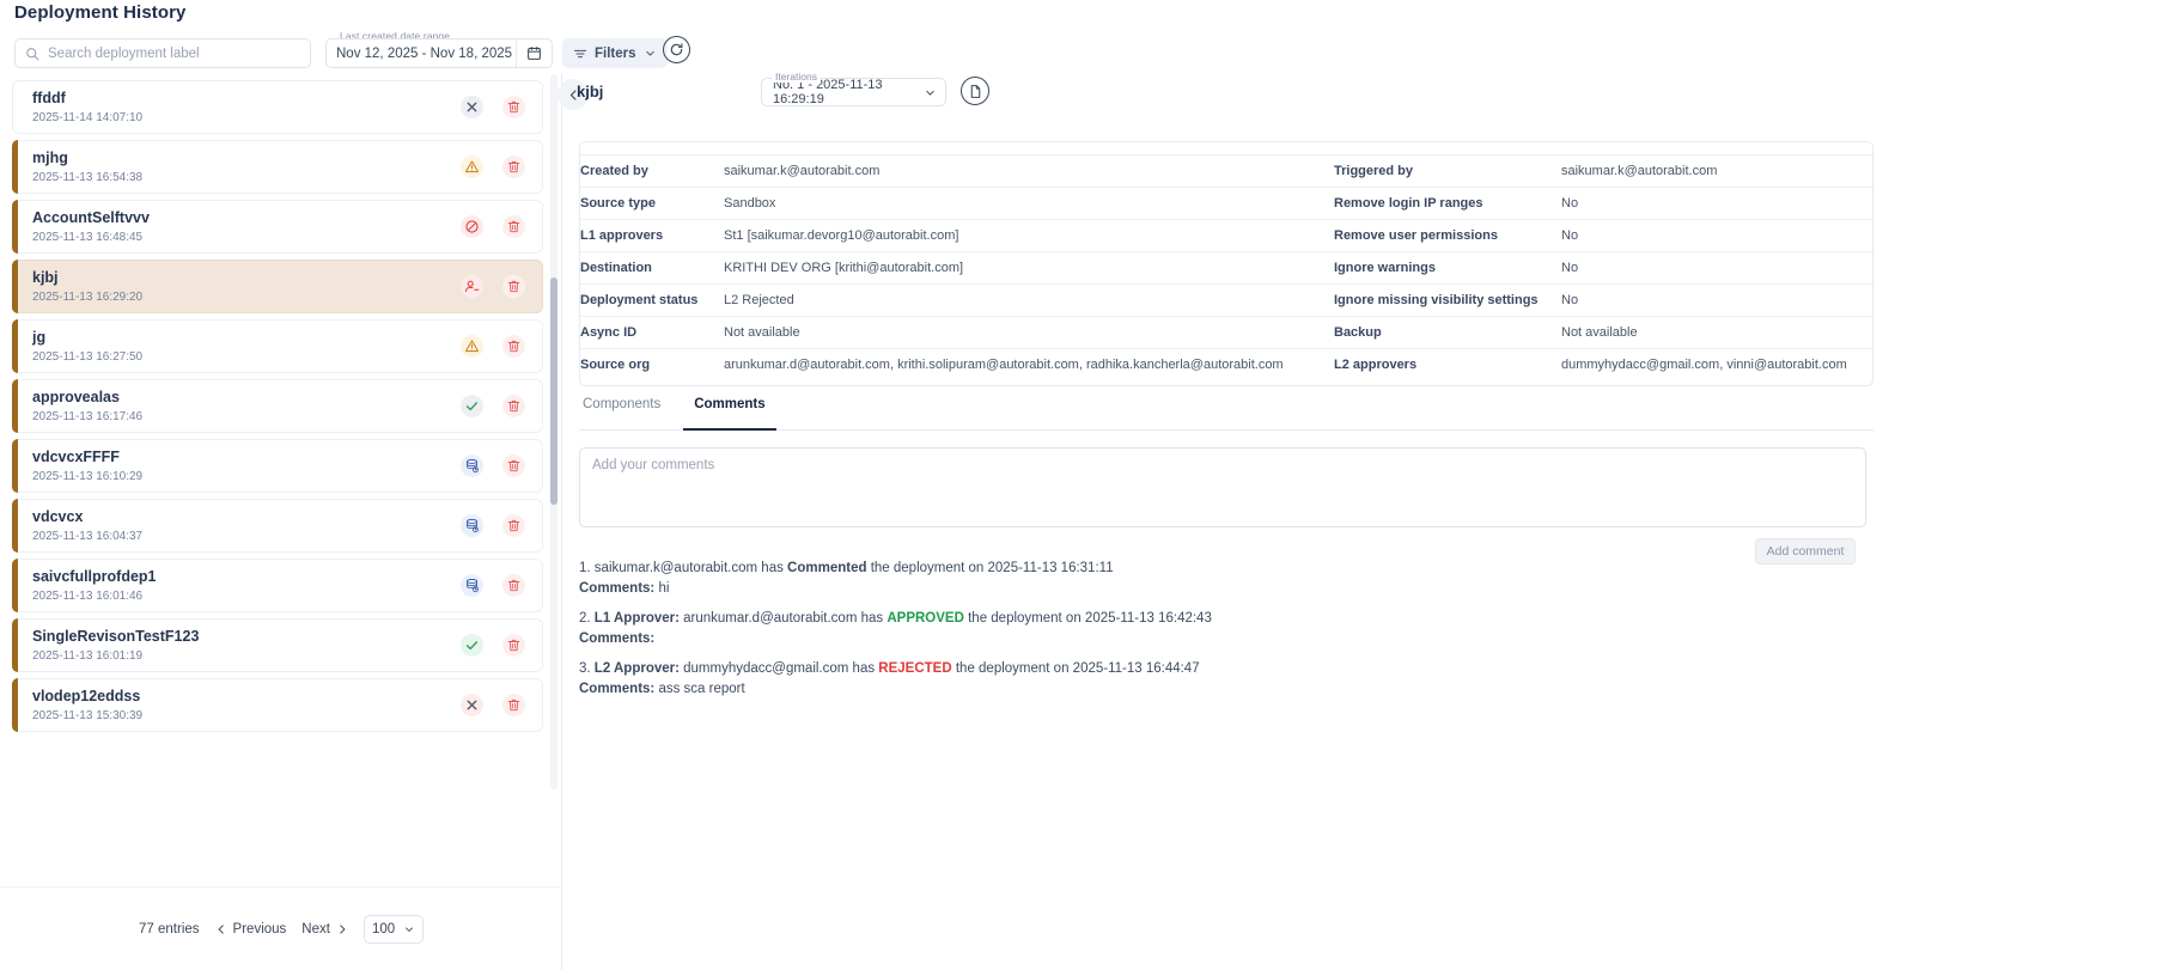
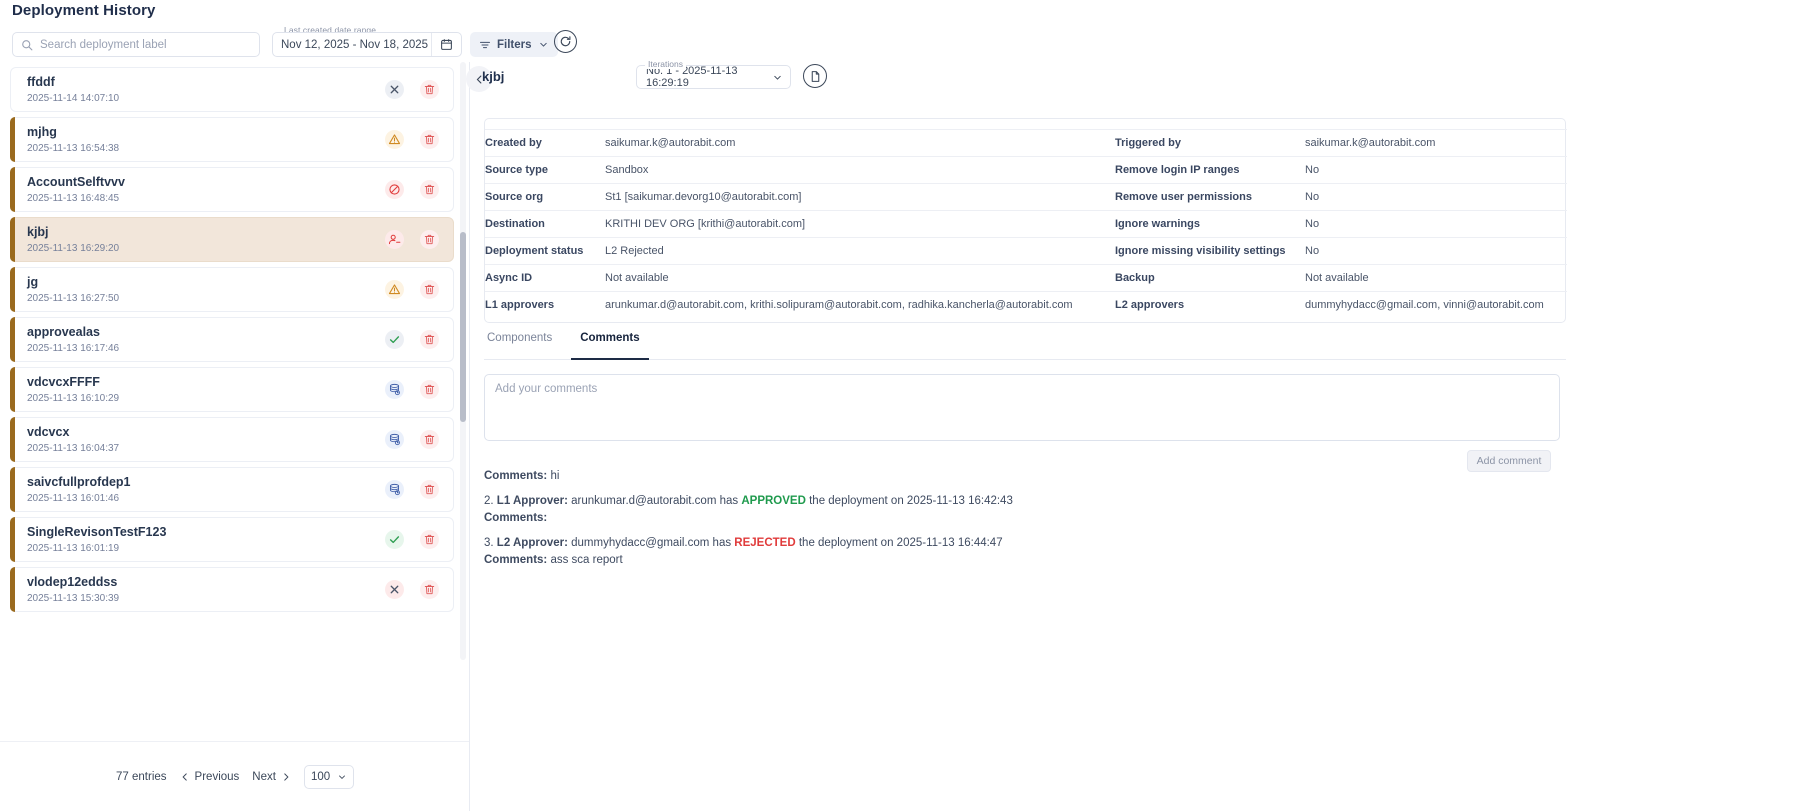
  Deployment History
  Search deployment label
  Last created date range
  Nov 12, 2025 - Nov 18, 2025
  Filters
  ffddf
  2025-11-14 14:07:10
  mjhg
  2025-11-13 16:54:38
  AccountSelftvvv
  2025-11-13 16:48:45
  kjbj
  2025-11-13 16:29:20
  jg
  2025-11-13 16:27:50
  approvealas
  2025-11-13 16:17:46
  vdcvcxFFFF
  2025-11-13 16:10:29
  vdcvcx
  2025-11-13 16:04:37
  saivcfullprofdep1
  2025-11-13 16:01:46
  SingleRevisonTestF123
  2025-11-13 16:01:19
  vlodep12eddss
  2025-11-13 15:30:39
  77 entries
  Previous
  Next
  100
  kjbj
  Iterations
  No. 1 - 2025-11-13 16:29:19
  Created by	saikumar.k@autorabit.com	Triggered by	saikumar.k@autorabit.com
  Source type	Sandbox	Remove login IP ranges	No
- L1 approvers	St1 [saikumar.devorg10@autorabit.com]	Remove user permissions	No
+ Source org	St1 [saikumar.devorg10@autorabit.com]	Remove user permissions	No
  Destination	KRITHI DEV ORG [krithi@autorabit.com]	Ignore warnings	No
  Deployment status	L2 Rejected	Ignore missing visibility settings	No
  Async ID	Not available	Backup	Not available
- Source org	arunkumar.d@autorabit.com, krithi.solipuram@autorabit.com, radhika.kancherla@autorabit.com	L2 approvers	dummyhydacc@gmail.com, vinni@autorabit.com
+ L1 approvers	arunkumar.d@autorabit.com, krithi.solipuram@autorabit.com, radhika.kancherla@autorabit.com	L2 approvers	dummyhydacc@gmail.com, vinni@autorabit.com
  Components
  Comments
  Add your comments
  Add comment
- 1. saikumar.k@autorabit.com has Commented the deployment on 2025-11-13 16:31:11
  Comments: hi
  2. L1 Approver: arunkumar.d@autorabit.com has APPROVED the deployment on 2025-11-13 16:42:43
  Comments:
  3. L2 Approver: dummyhydacc@gmail.com has REJECTED the deployment on 2025-11-13 16:44:47
  Comments: ass sca report
